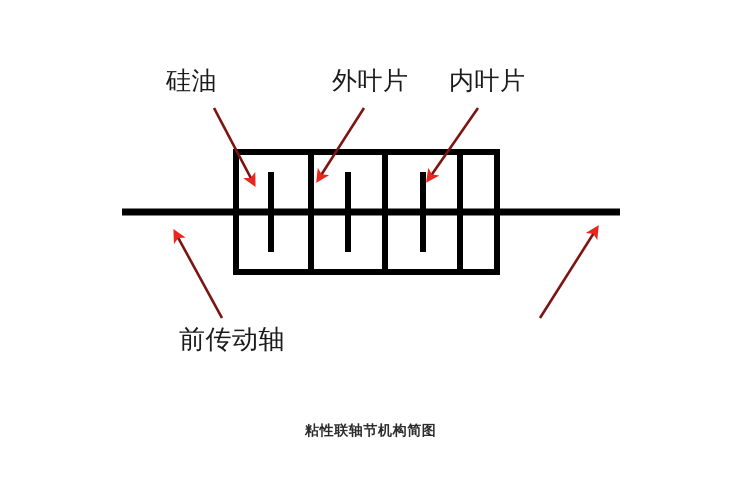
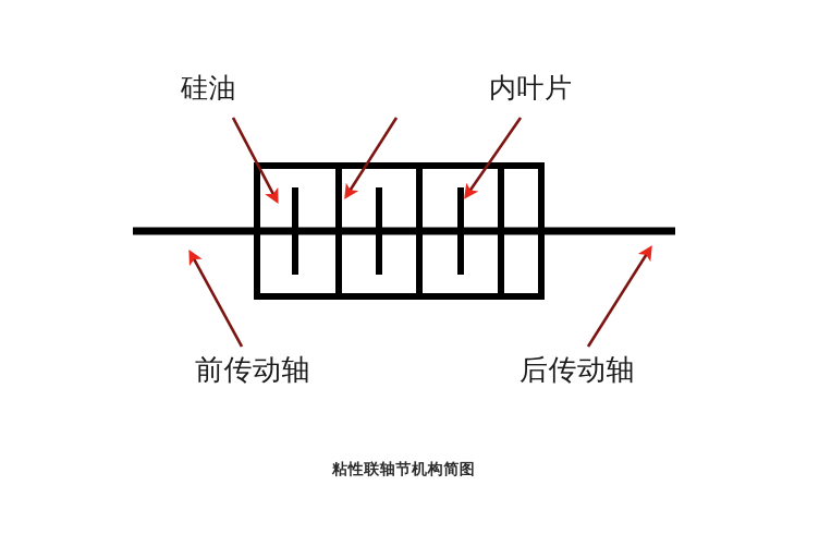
  硅油
- 外叶片
  内叶片
  前传动轴
+ 后传动轴
  粘性联轴节机构简图
